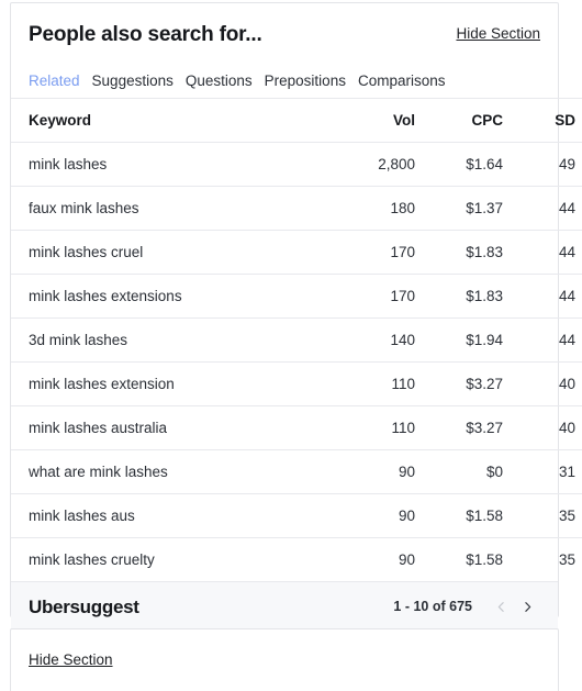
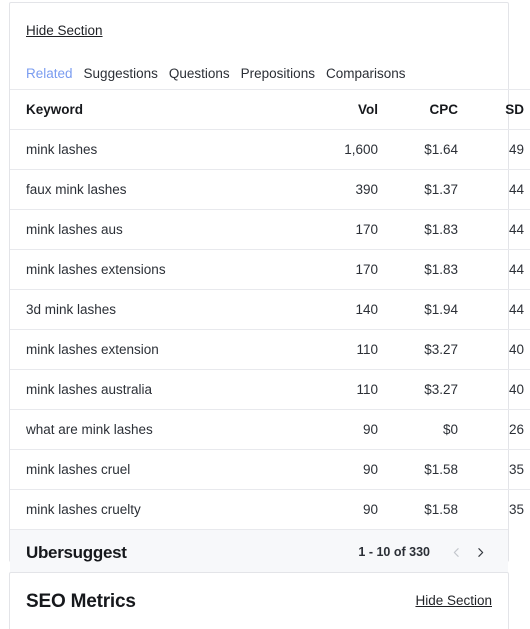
- People also search for...
  Hide Section
  Related
  Suggestions
  Questions
  Prepositions
  Comparisons
  Keyword	Vol	CPC	SD
- mink lashes	2,800	$1.64	49
+ mink lashes	1,600	$1.64	49
- faux mink lashes	180	$1.37	44
+ faux mink lashes	390	$1.37	44
- mink lashes cruel	170	$1.83	44
+ mink lashes aus	170	$1.83	44
  mink lashes extensions	170	$1.83	44
  3d mink lashes	140	$1.94	44
  mink lashes extension	110	$3.27	40
  mink lashes australia	110	$3.27	40
- what are mink lashes	90	$0	31
+ what are mink lashes	90	$0	26
- mink lashes aus	90	$1.58	35
+ mink lashes cruel	90	$1.58	35
  mink lashes cruelty	90	$1.58	35
  Ubersuggest
- 1 - 10 of 675
+ 1 - 10 of 330
+ SEO Metrics
  Hide Section
